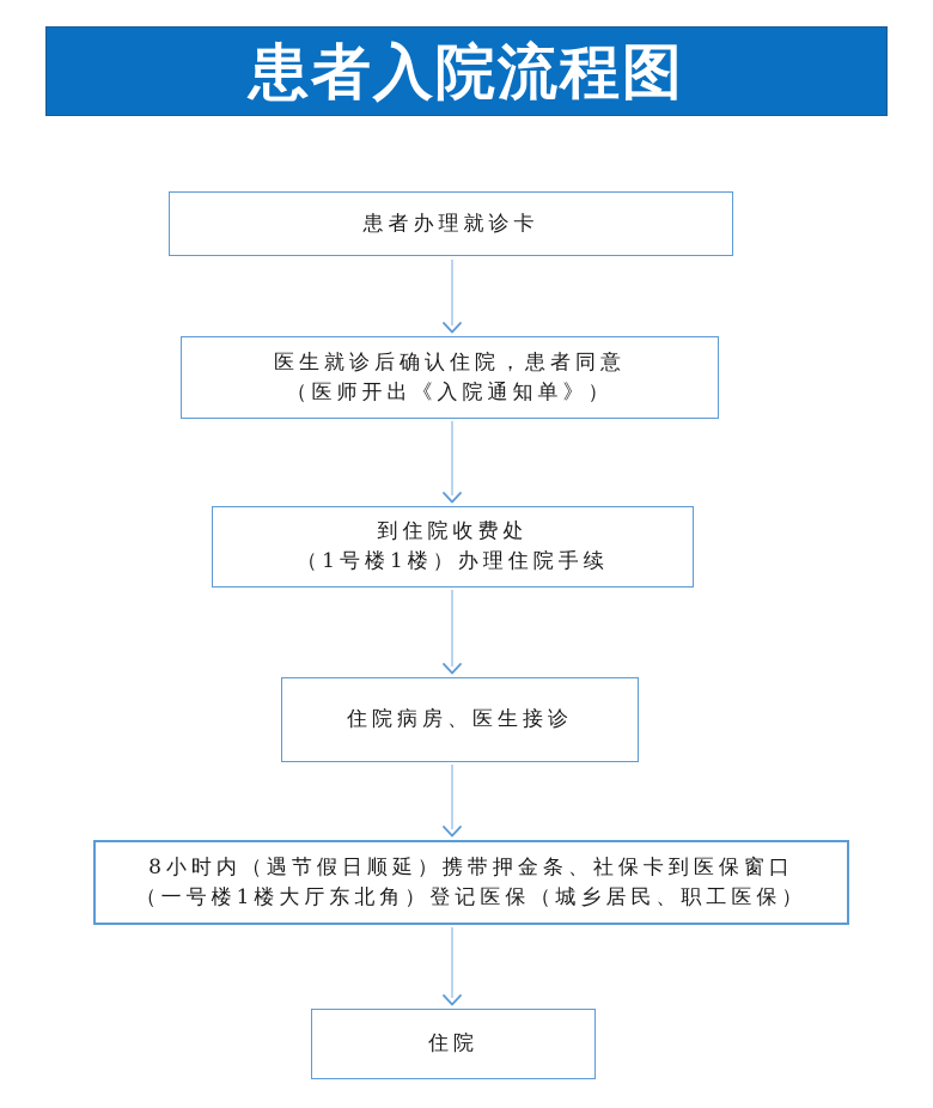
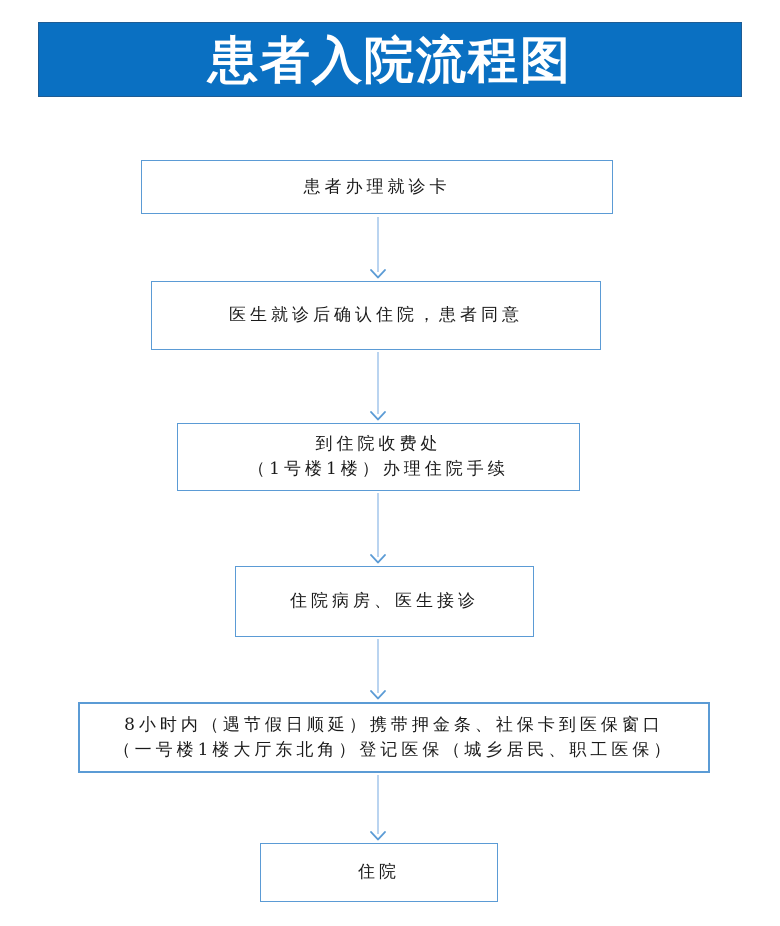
  患者入院流程图
  患者办理就诊卡
  医生就诊后确认住院，患者同意
- （医师开出《入院通知单》）
  到住院收费处
  （1号楼1楼）办理住院手续
  住院病房、医生接诊
  8小时内（遇节假日顺延）携带押金条、社保卡到医保窗口
  （一号楼1楼大厅东北角）登记医保（城乡居民、职工医保）
  住院
